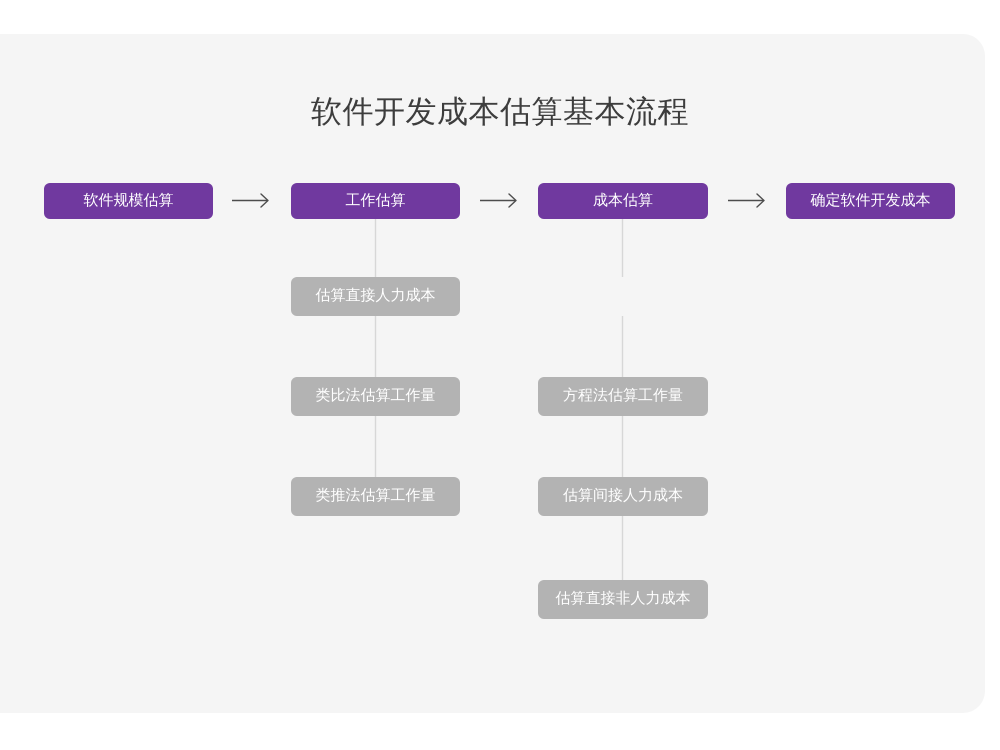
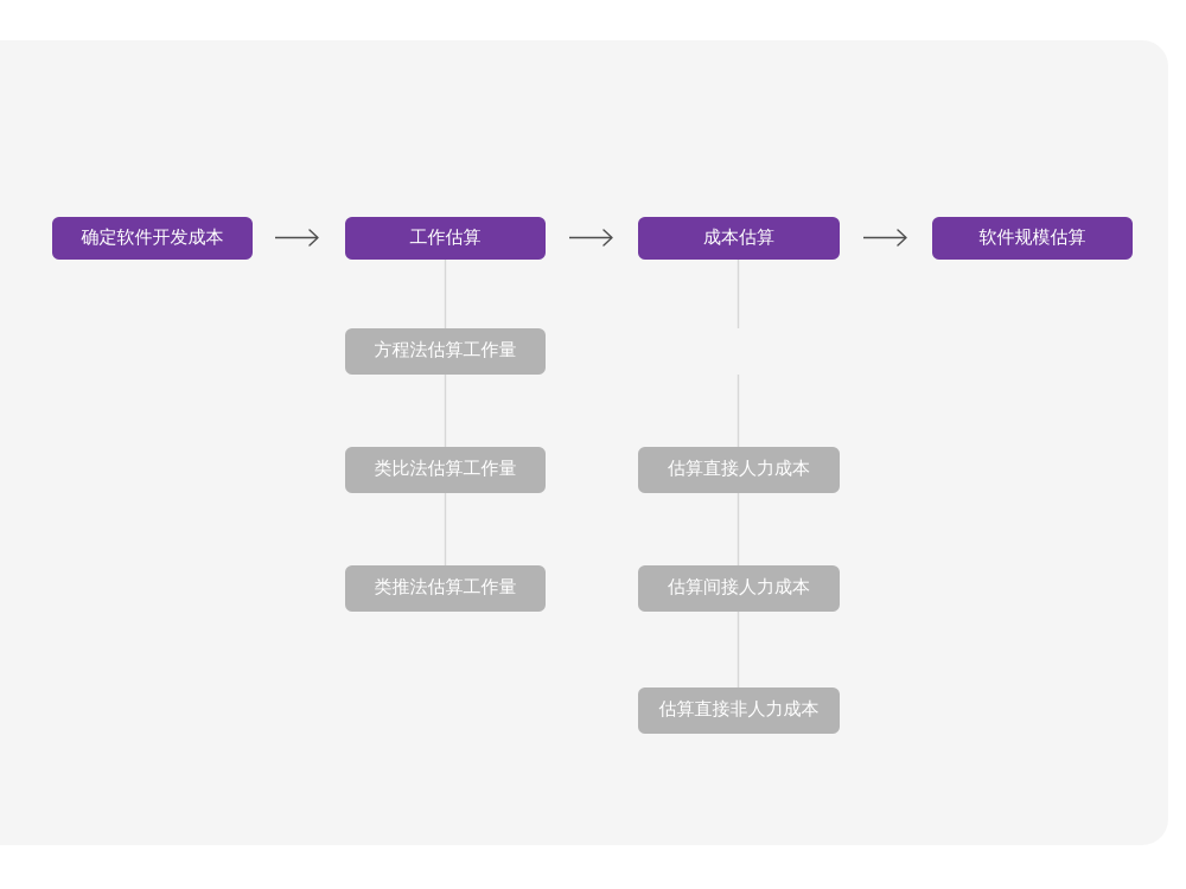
- 软件开发成本估算基本流程
- 软件规模估算
+ 确定软件开发成本
  工作估算
  成本估算
- 确定软件开发成本
+ 软件规模估算
- 估算直接人力成本
+ 方程法估算工作量
  类比法估算工作量
  类推法估算工作量
- 方程法估算工作量
+ 估算直接人力成本
  估算间接人力成本
  估算直接非人力成本
